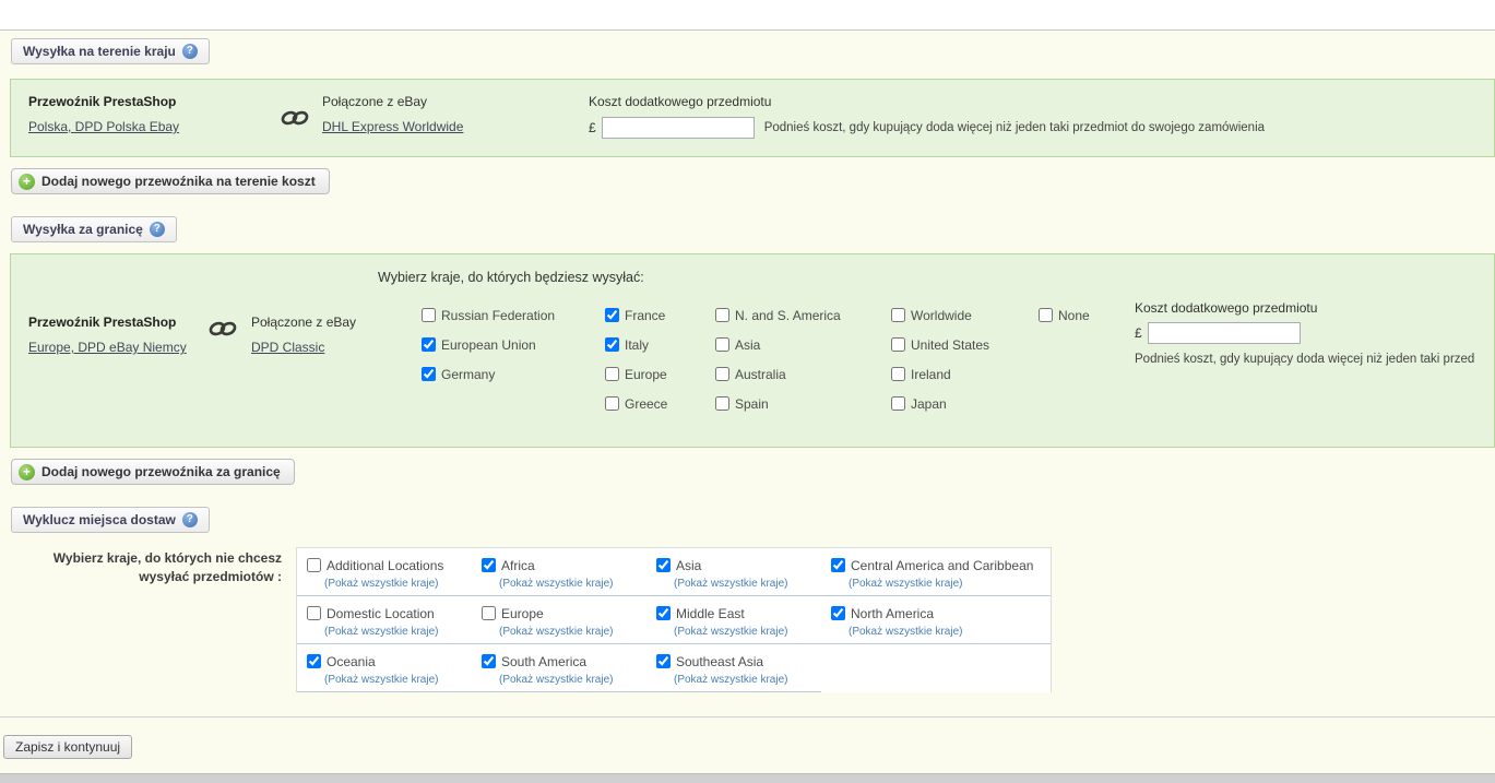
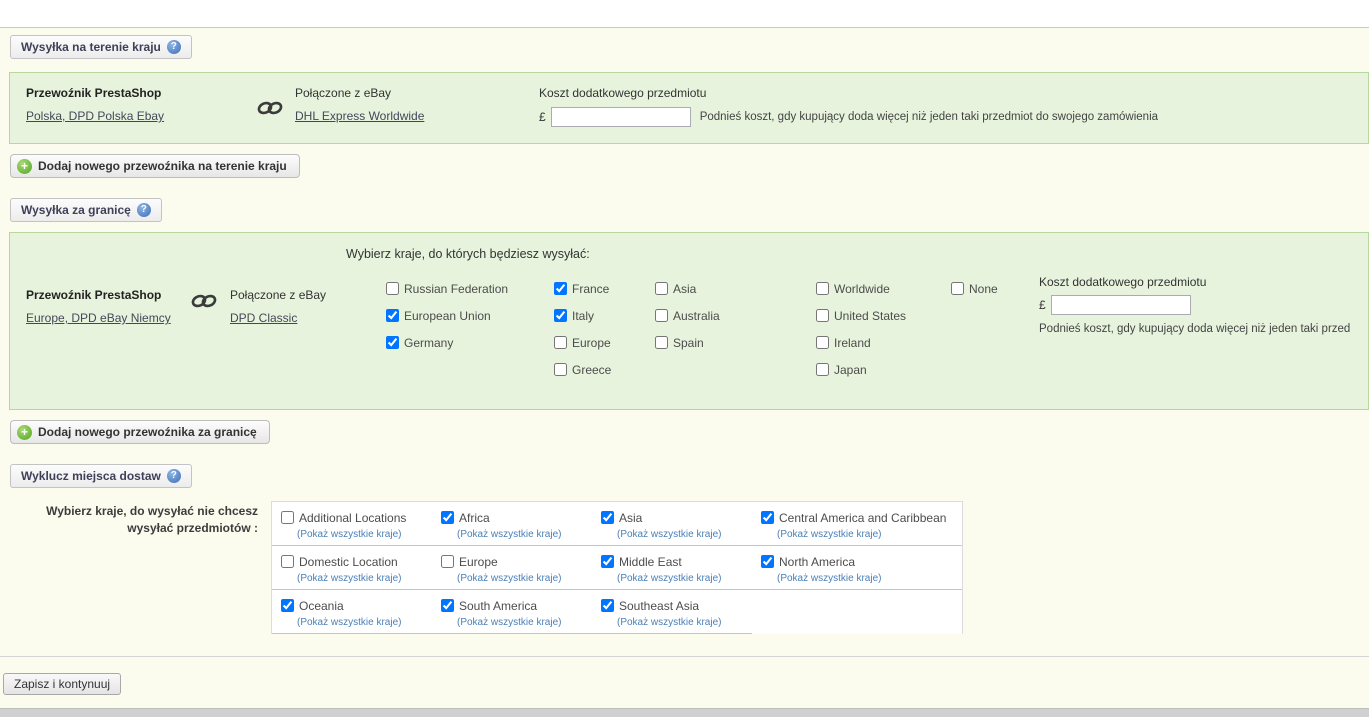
  Wysyłka na terenie kraju
  ?
  Przewoźnik PrestaShop
  Polska, DPD Polska Ebay
  Połączone z eBay
  DHL Express Worldwide
  Koszt dodatkowego przedmiotu
  £
  Podnieś koszt, gdy kupujący doda więcej niż jeden taki przedmiot do swojego zamówienia
  +
- Dodaj nowego przewoźnika na terenie koszt
+ Dodaj nowego przewoźnika na terenie kraju
  Wysyłka za granicę
  ?
  Wybierz kraje, do których będziesz wysyłać:
  Przewoźnik PrestaShop
  Europe, DPD eBay Niemcy
  Połączone z eBay
  DPD Classic
  Russian Federation
  European Union
  Germany
  France
  Italy
  Europe
  Greece
- N. and S. America
  Asia
  Australia
  Spain
  Worldwide
  United States
  Ireland
  Japan
  None
  Koszt dodatkowego przedmiotu
  £
  Podnieś koszt, gdy kupujący doda więcej niż jeden taki przed
  +
  Dodaj nowego przewoźnika za granicę
  Wyklucz miejsca dostaw
  ?
- Wybierz kraje, do których nie chcesz
+ Wybierz kraje, do wysyłać nie chcesz
  wysyłać przedmiotów :
  Additional Locations
  (Pokaż wszystkie kraje)
  Africa
  (Pokaż wszystkie kraje)
  Asia
  (Pokaż wszystkie kraje)
  Central America and Caribbean
  (Pokaż wszystkie kraje)
  Domestic Location
  (Pokaż wszystkie kraje)
  Europe
  (Pokaż wszystkie kraje)
  Middle East
  (Pokaż wszystkie kraje)
  North America
  (Pokaż wszystkie kraje)
  Oceania
  (Pokaż wszystkie kraje)
  South America
  (Pokaż wszystkie kraje)
  Southeast Asia
  (Pokaż wszystkie kraje)
  Zapisz i kontynuuj
